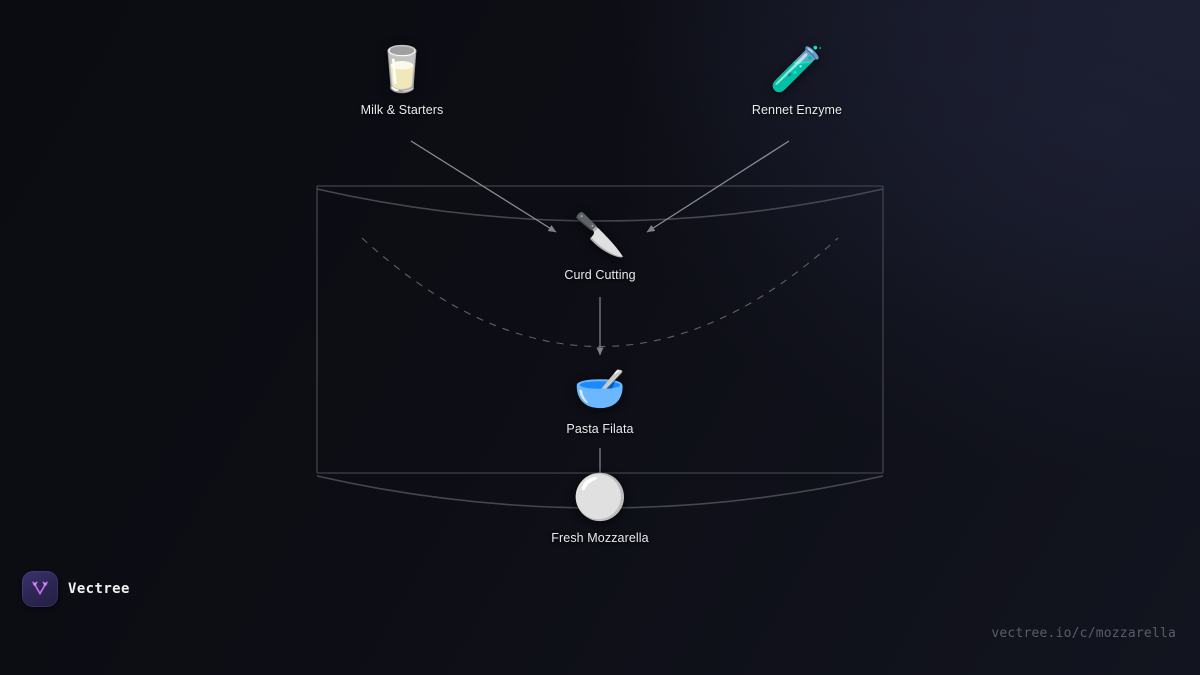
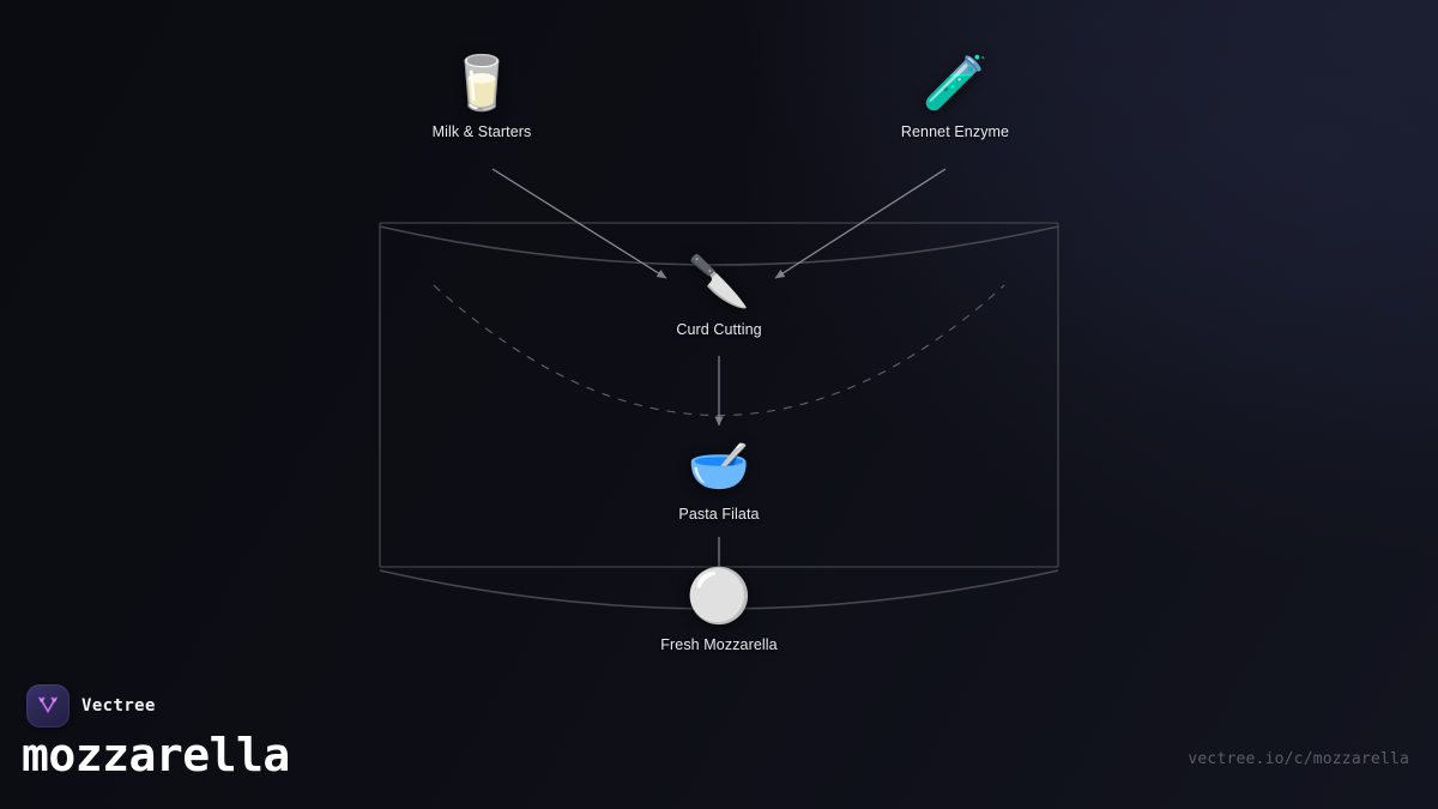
  🥛
  Milk & Starters
  🧪
  Rennet Enzyme
  🔪
  Curd Cutting
  🥣
  Pasta Filata
  ⚪
  Fresh Mozzarella
  Vectree
+ mozzarella
  vectree.io/c/mozzarella
